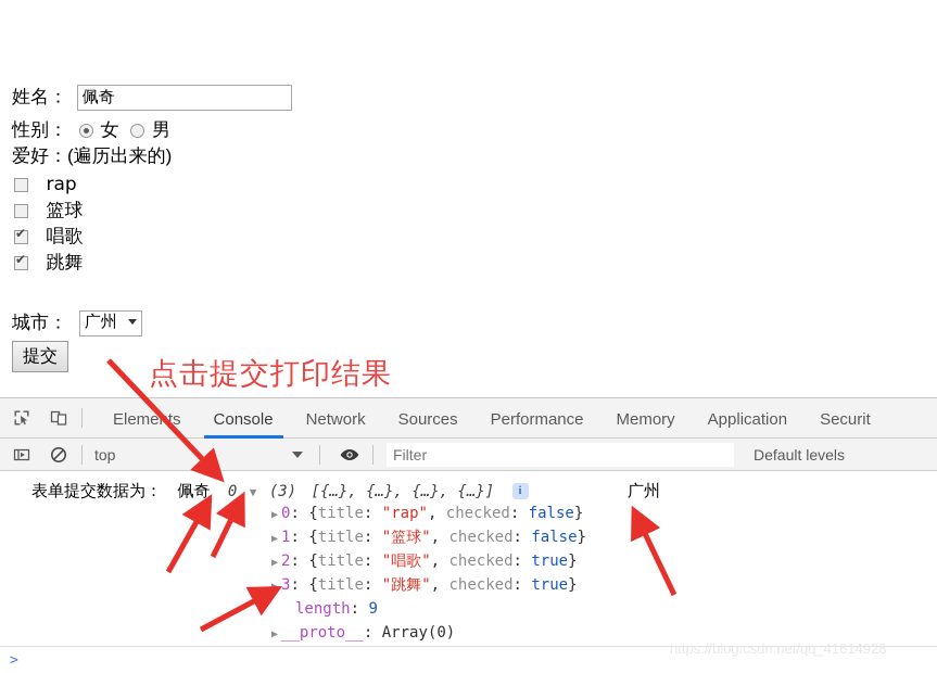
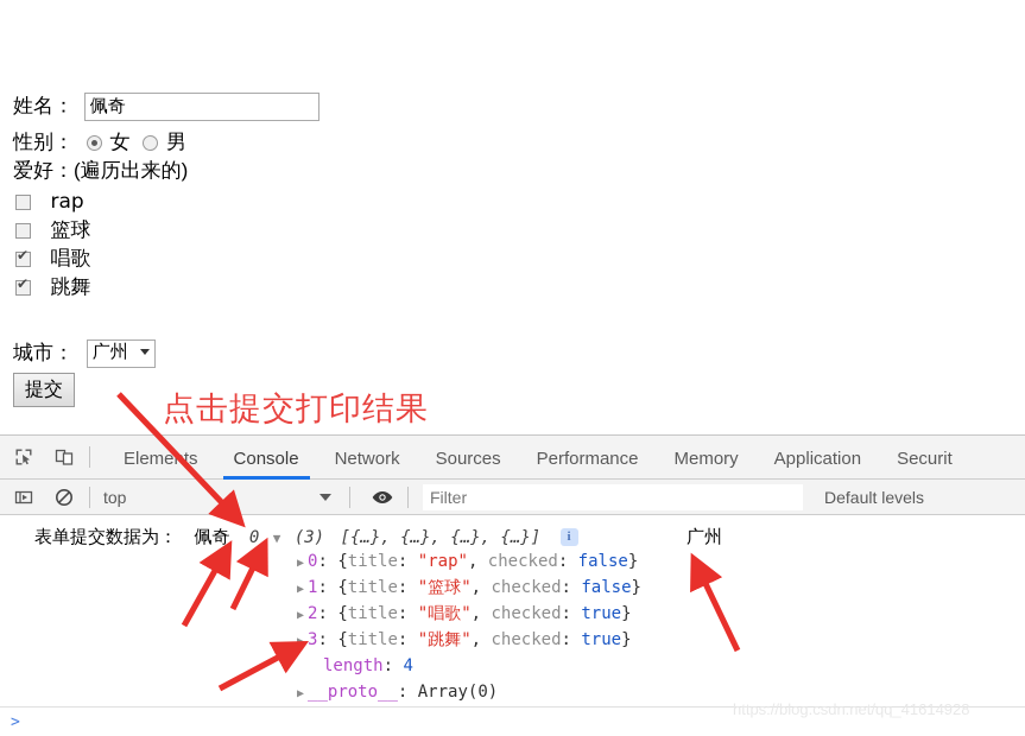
  姓名： 佩奇
  性别： 女 男
  爱好：(遍历出来的)
  rap
  篮球
  唱歌
  跳舞
  城市： 广州
  提交
  点击提交打印结果
  Elemets
  Console
  Network
  Sources
  Performance
  Memory
  Application
  Securit
  top
  Filter
  Default levels
  表单提交数据为： 佩奇 0 ▼ (3) [{…}, {…}, {…}, {…}] i
  广州
  ▶ 0: {title: "rap", checked: false}
  ▶ 1: {title: "篮球", checked: false}
  ▶ 2: {title: "唱歌", checked: true}
  ▶ 3: {title: "跳舞", checked: true}
- length: 9
+ length: 4
  ▶ __proto__: Array(0)
  >
  https://blog.csdn.net/qq_41614928
